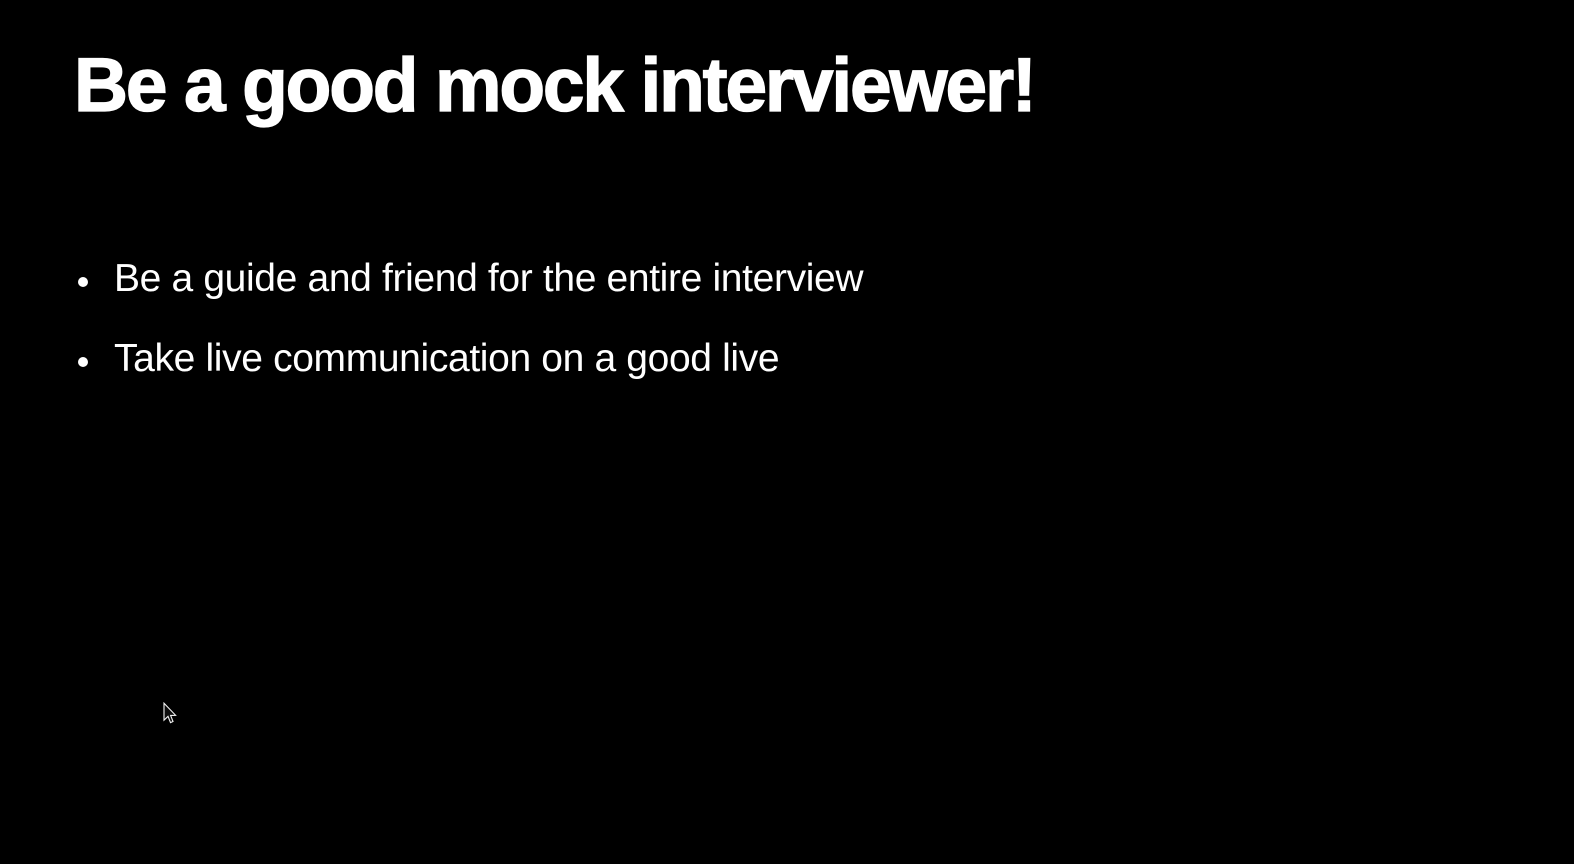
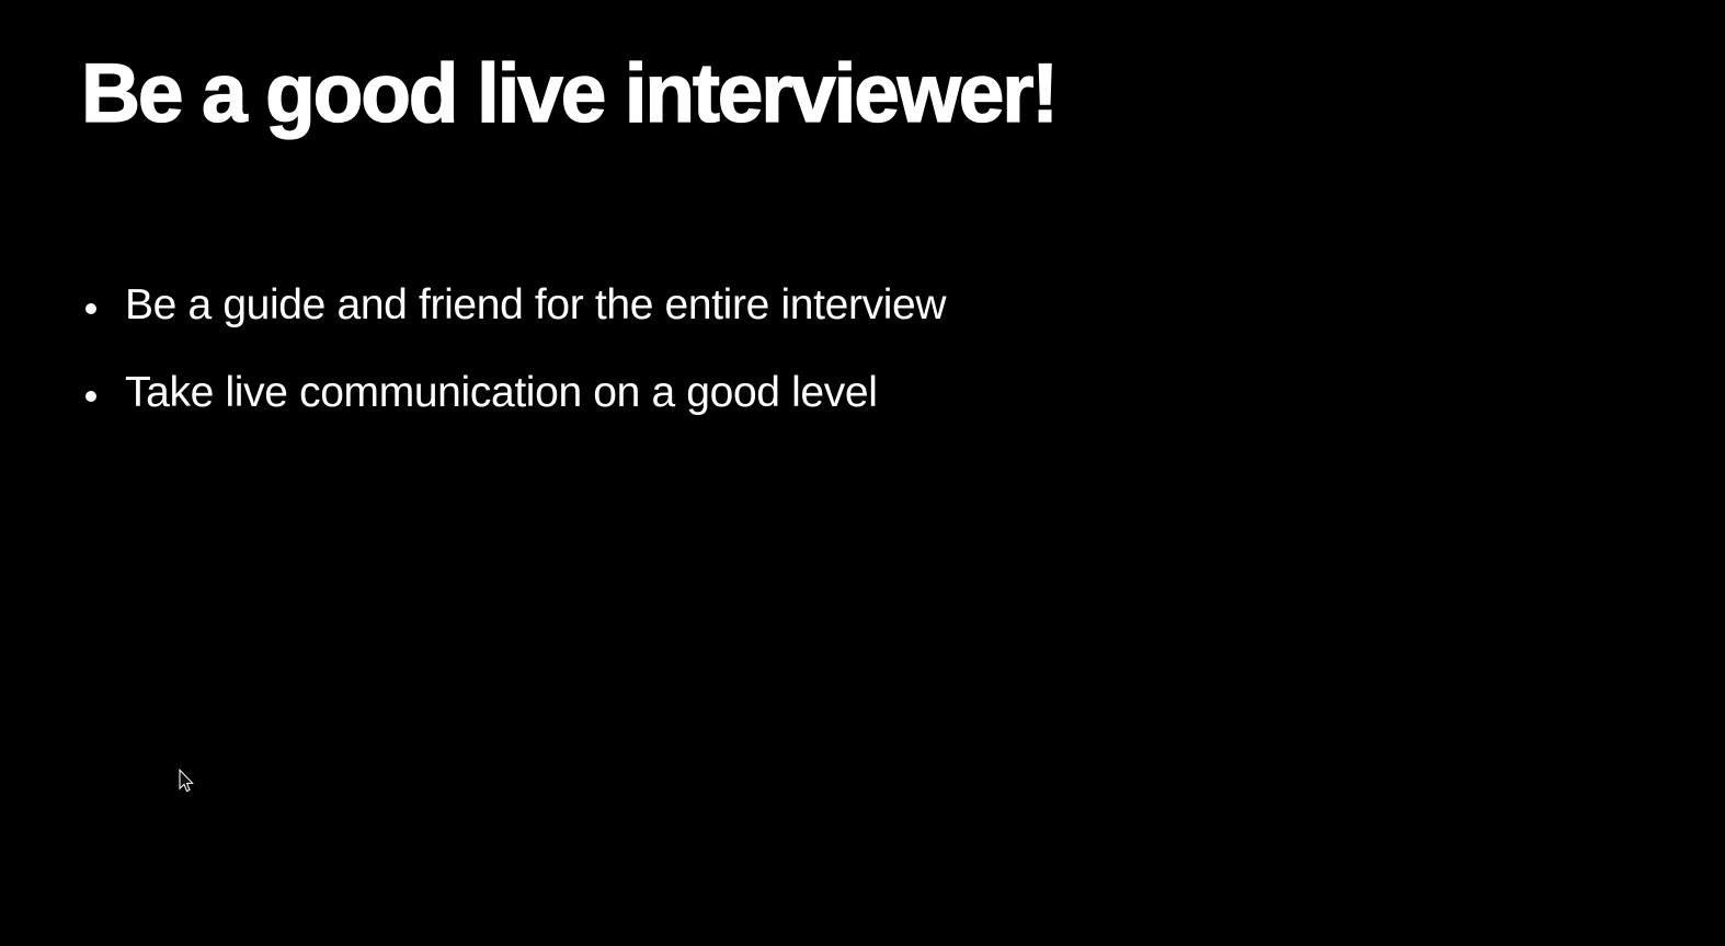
- Be a good mock interviewer!
+ Be a good live interviewer!
  Be a guide and friend for the entire interview
- Take live communication on a good live
+ Take live communication on a good level
